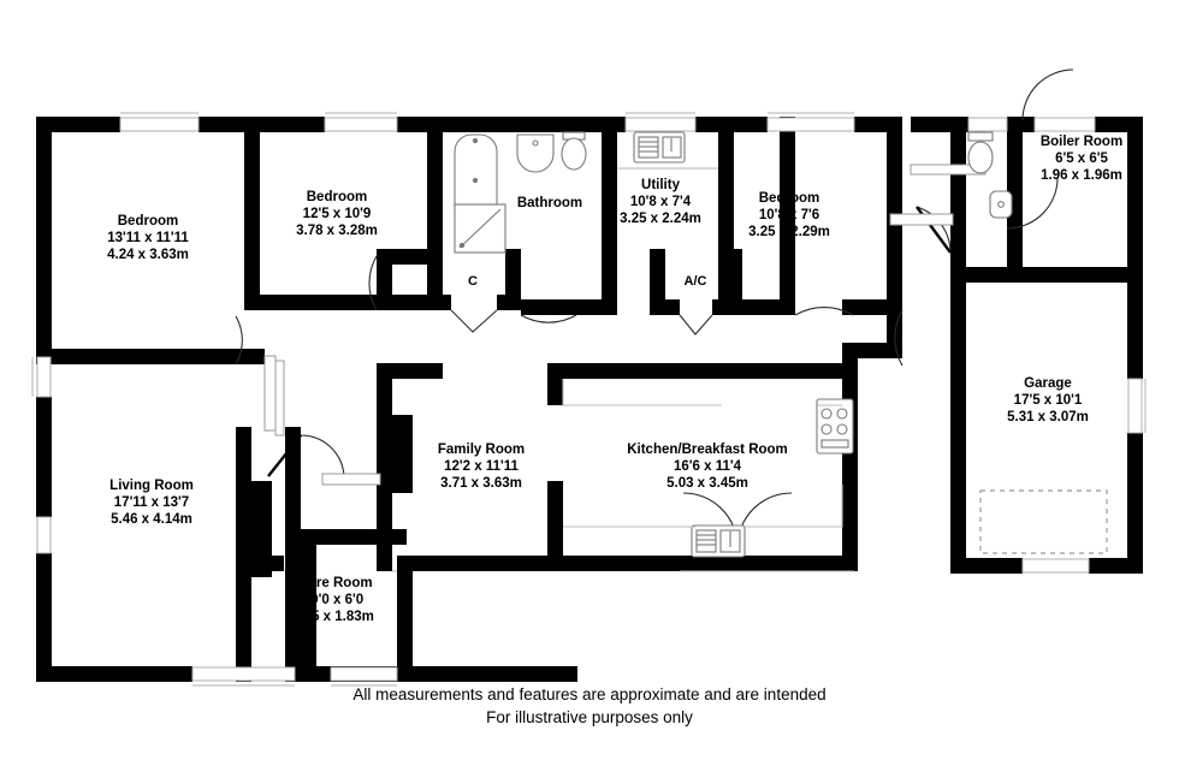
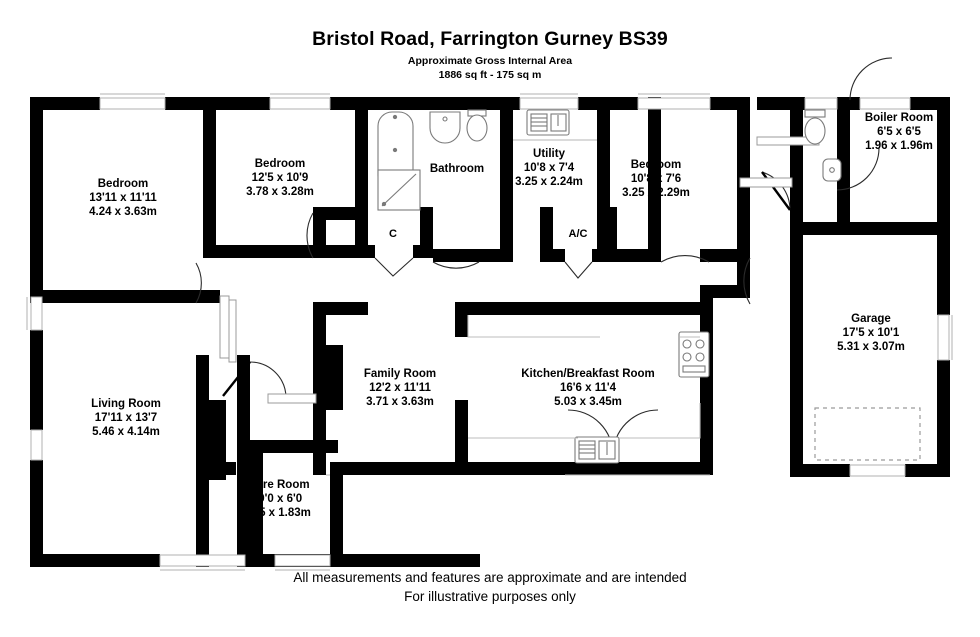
+ Bristol Road, Farrington Gurney BS39
+ Approximate Gross Internal Area
+ 1886 sq ft - 175 sq m
  Bedroom
  13'11 x 11'11
  4.24 x 3.63m
  Bedroom
  12'5 x 10'9
  3.78 x 3.28m
  Bathroom
  Utility
  10'8 x 7'4
  3.25 x 2.24m
  Bedroom
  10'8 x 7'6
  3.25 x 2.29m
  Boiler Room
  6'5 x 6'5
  1.96 x 1.96m
  Garage
  17'5 x 10'1
  5.31 x 3.07m
  Living Room
  17'11 x 13'7
  5.46 x 4.14m
  Store Room
  10'0 x 6'0
  3.05 x 1.83m
  Family Room
  12'2 x 11'11
  3.71 x 3.63m
  Kitchen/Breakfast Room
  16'6 x 11'4
  5.03 x 3.45m
  C
  A/C
  All measurements and features are approximate and are intended
  For illustrative purposes only
